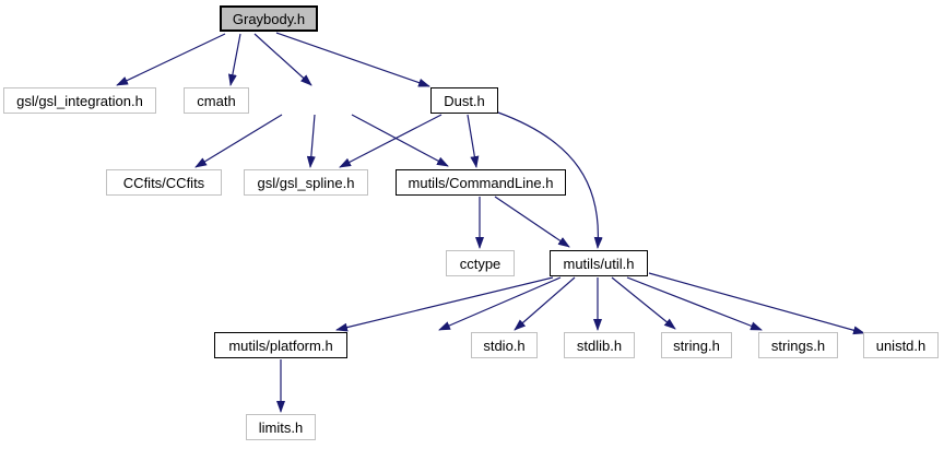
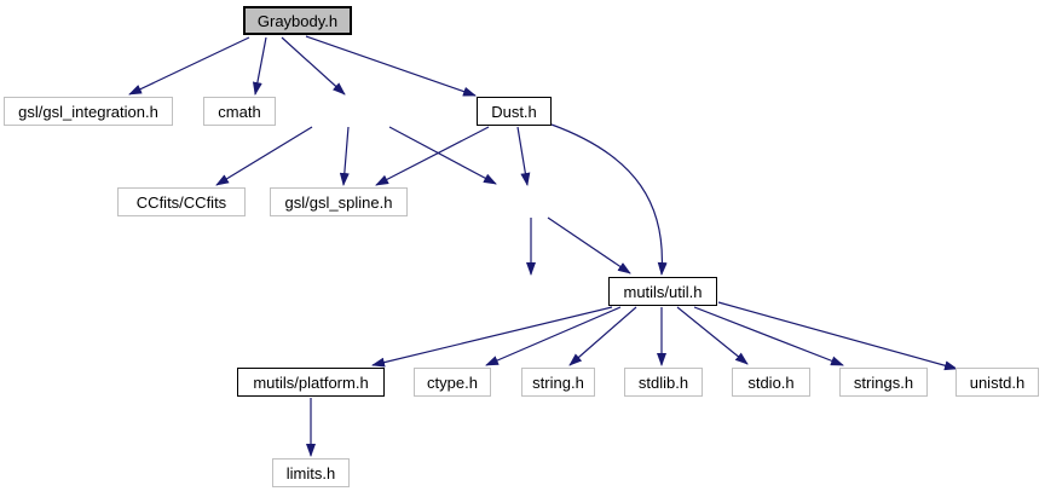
  Graybody.h
  gsl/gsl_integration.h
  cmath
  Dust.h
  CCfits/CCfits
  gsl/gsl_spline.h
- mutils/CommandLine.h
- cctype
  mutils/util.h
  mutils/platform.h
+ ctype.h
- stdio.h
+ string.h
  stdlib.h
- string.h
+ stdio.h
  strings.h
  unistd.h
  limits.h
